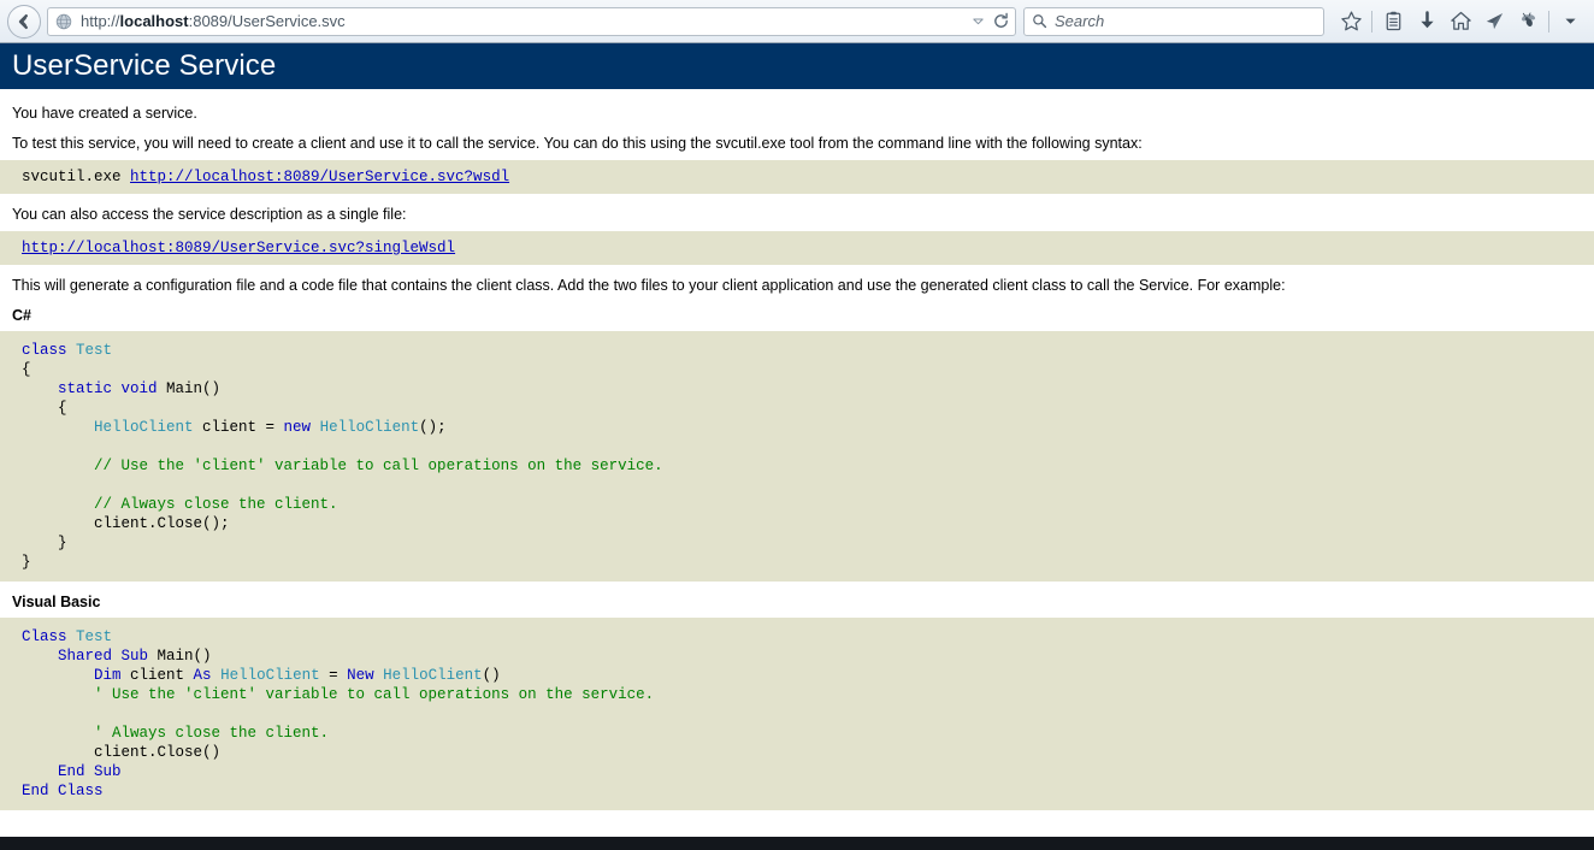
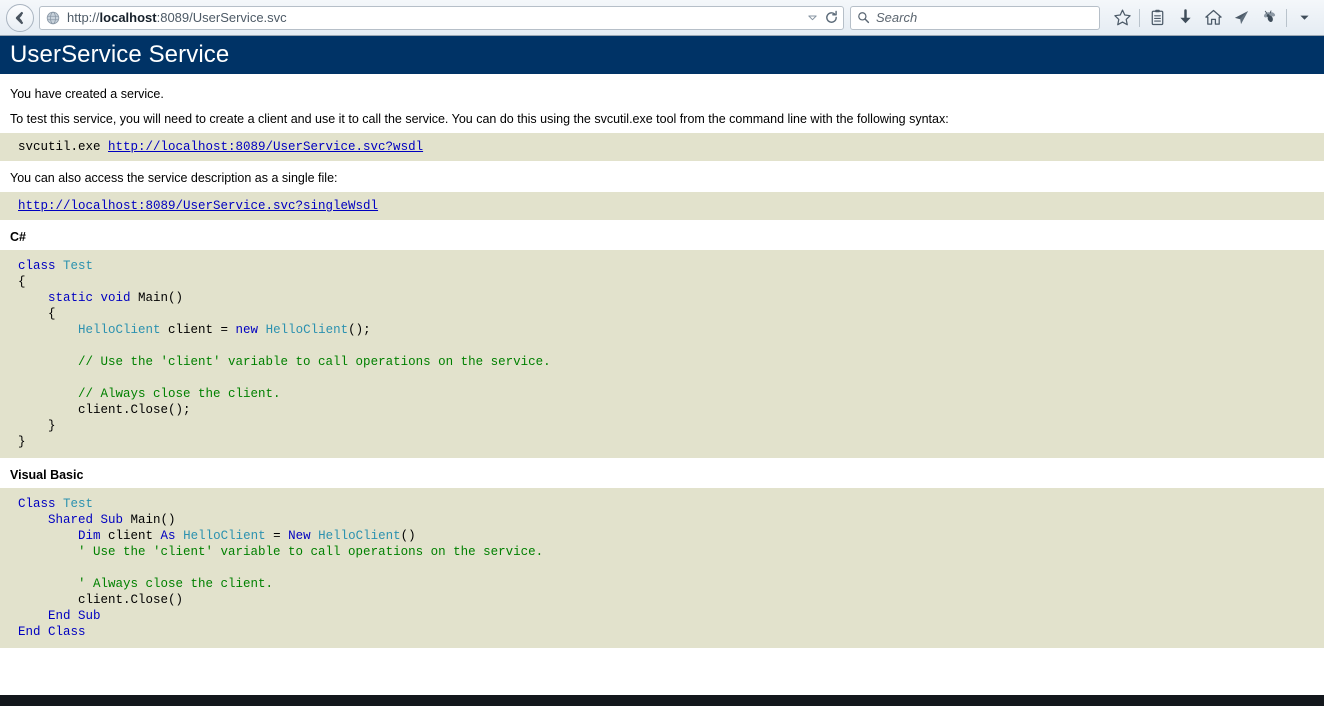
  http://localhost:8089/UserService.svc
  Search
  UserService Service
  You have created a service.
  To test this service, you will need to create a client and use it to call the service. You can do this using the svcutil.exe tool from the command line with the following syntax:
  svcutil.exe http://localhost:8089/UserService.svc?wsdl
  You can also access the service description as a single file:
  http://localhost:8089/UserService.svc?singleWsdl
- This will generate a configuration file and a code file that contains the client class. Add the two files to your client application and use the generated client class to call the Service. For example:
  C#
  class Test
  {
  static void Main()
  {
  HelloClient client = new HelloClient();
  // Use the 'client' variable to call operations on the service.
  // Always close the client.
  client.Close();
  }
  }
  Visual Basic
  Class Test
  Shared Sub Main()
  Dim client As HelloClient = New HelloClient()
  ' Use the 'client' variable to call operations on the service.
  ' Always close the client.
  client.Close()
  End Sub
  End Class
